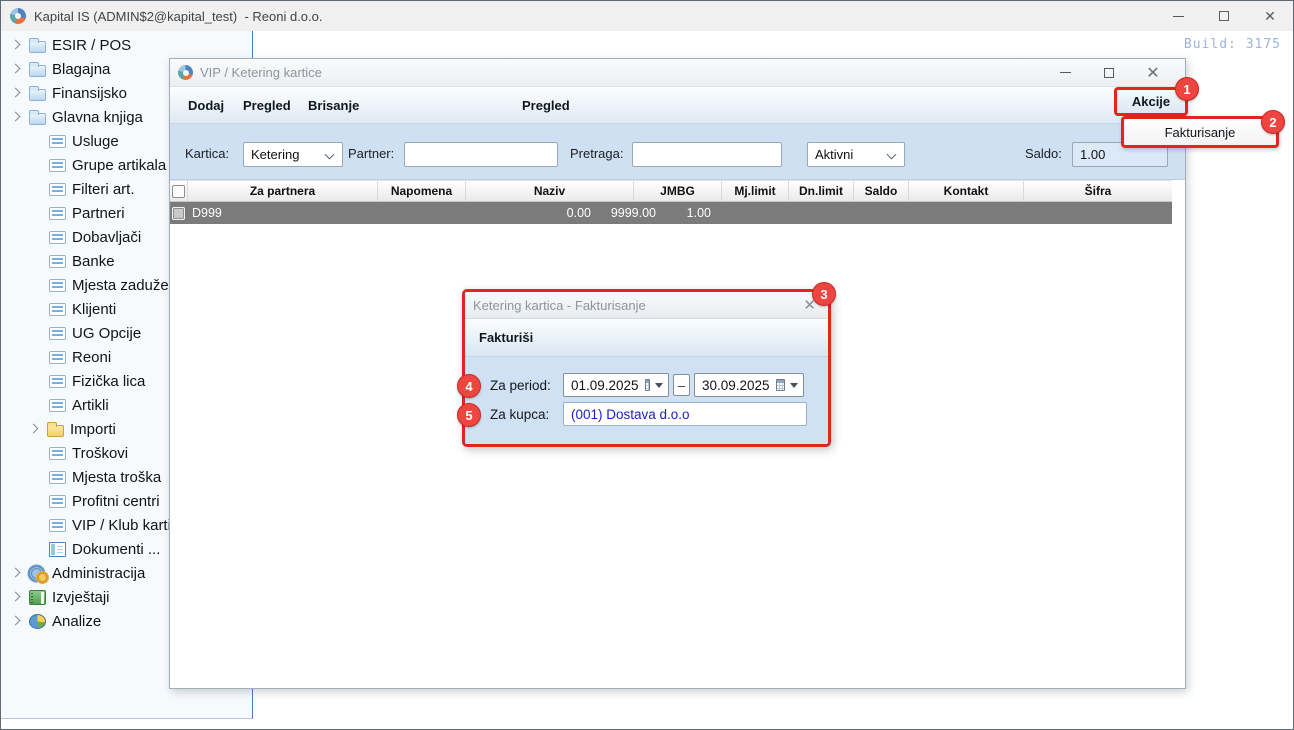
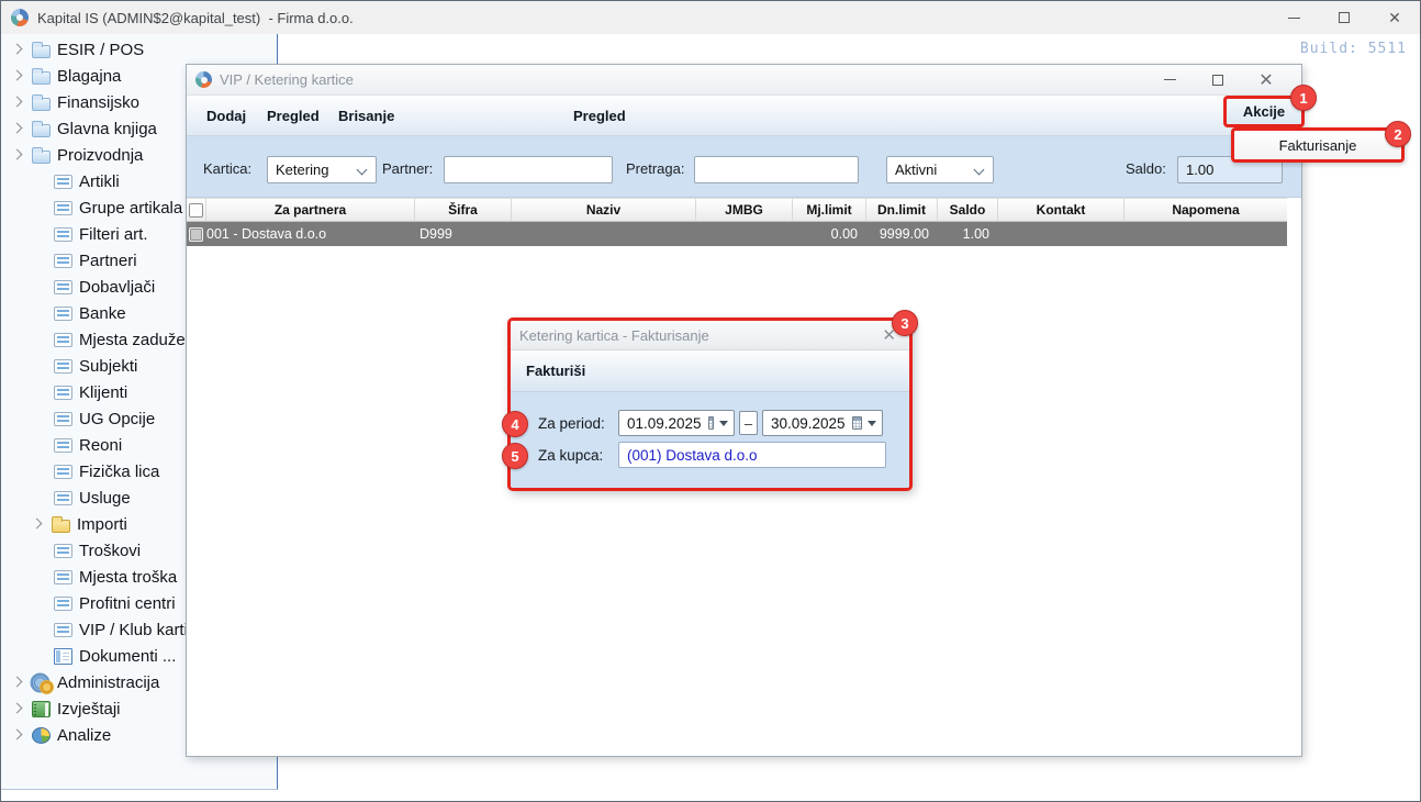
- Kapital IS (ADMIN$2@kapital_test) - Reoni d.o.o.
+ Kapital IS (ADMIN$2@kapital_test) - Firma d.o.o.
  ✕
- Build: 3175
+ Build: 5511
  ESIR / POS
  Blagajna
  Finansijsko
  Glavna knjiga
+ Proizvodnja
- Usluge
+ Artikli
  Grupe artikala
  Filteri art.
  Partneri
  Dobavljači
  Banke
  Mjesta zaduže
+ Subjekti
  Klijenti
  UG Opcije
  Reoni
  Fizička lica
- Artikli
+ Usluge
  Importi
  Troškovi
  Mjesta troška
  Profitni centri
  VIP / Klub kart
  Dokumenti ...
  Administracija
  Izvještaji
  Analize
  VIP / Ketering kartice
  ✕
  Dodaj
  Pregled
  Brisanje
  Pregled
  Kartica:
  Ketering
  Partner:
  Pretraga:
  Aktivni
  Saldo:
  1.00
  Za partnera
- Napomena
+ Šifra
  Naziv
  JMBG
  Mj.limit
  Dn.limit
  Saldo
  Kontakt
- Šifra
+ Napomena
+ 001 - Dostava d.o.o
  D999
  0.00
  9999.00
  1.00
  Akcije
  Fakturisanje
  Ketering kartica - Fakturisanje
  ✕
  Fakturiši
  Za period:
  01.09.2025
  –
  30.09.2025
  Za kupca:
  (001) Dostava d.o.o
  1
  2
  3
  4
  5
